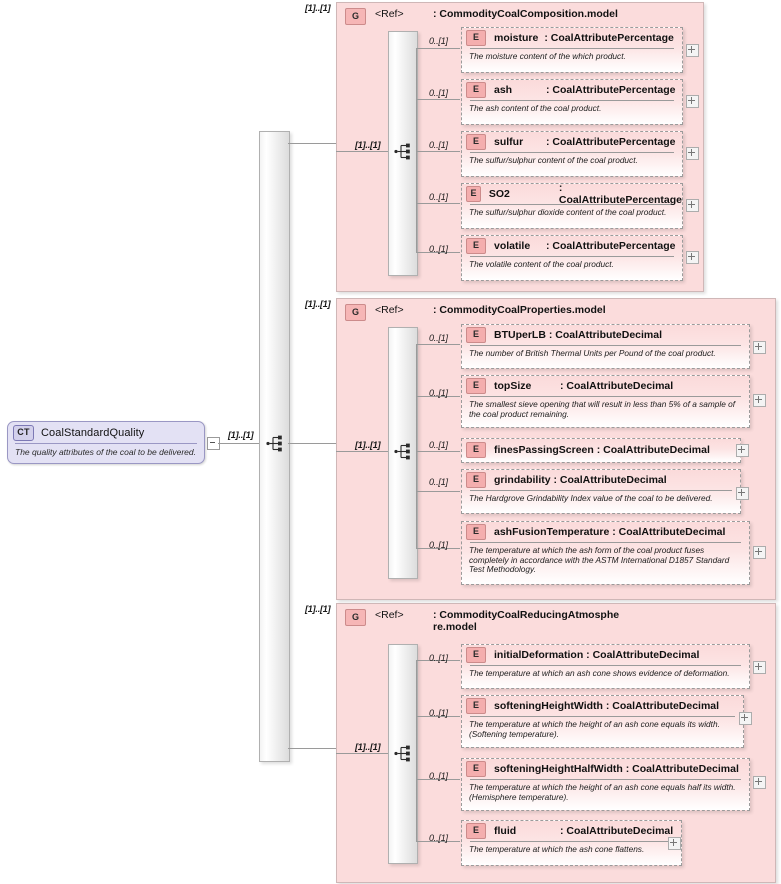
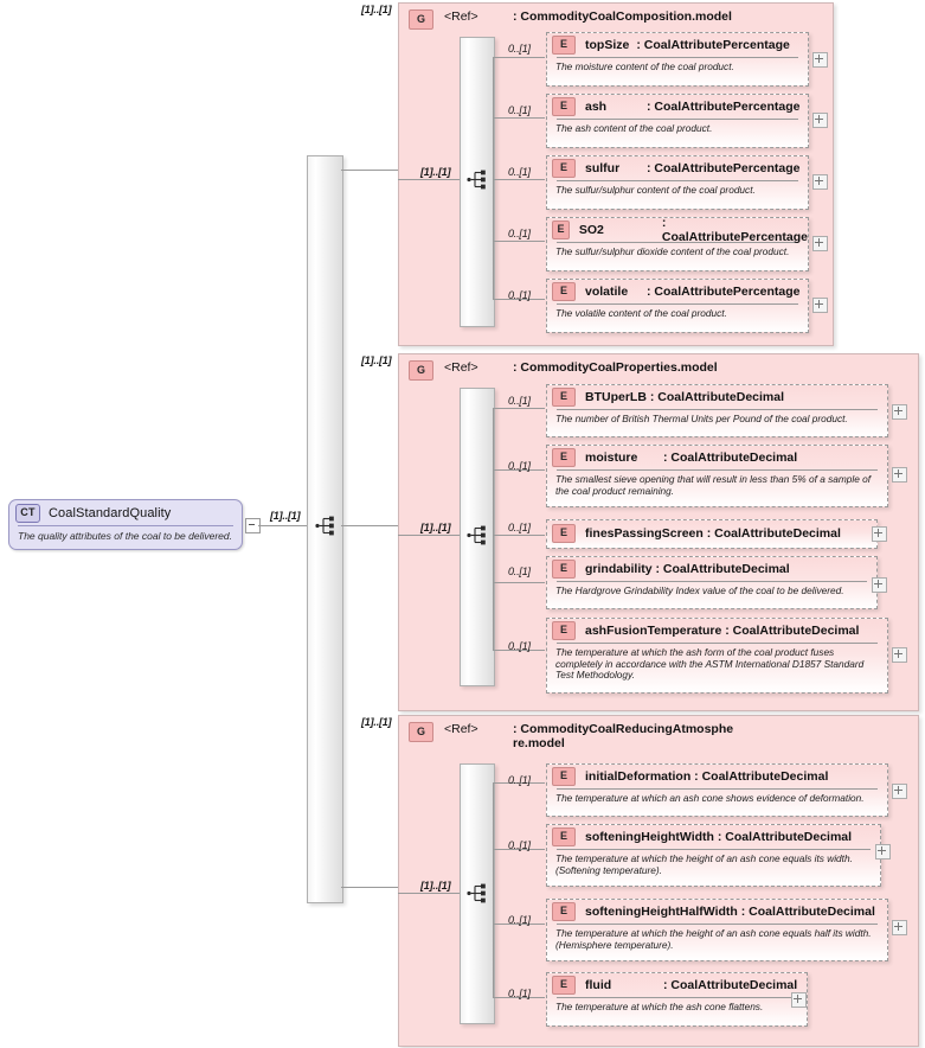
  CT
  CoalStandardQuality
  The quality attributes of the coal to be delivered.
  [1]..[1]
  [1]..[1]
  G
  <Ref>
  : CommodityCoalComposition.model
  [1]..[1]
  0..[1]
  E
- moisture
+ topSize
  : CoalAttributePercentage
- The moisture content of the which product.
+ The moisture content of the coal product.
  0..[1]
  E
  ash
  : CoalAttributePercentage
  The ash content of the coal product.
  0..[1]
  E
  sulfur
  : CoalAttributePercentage
  The sulfur/sulphur content of the coal product.
  0..[1]
  E
  SO2
  : CoalAttributePercentage
  The sulfur/sulphur dioxide content of the coal product.
  0..[1]
  E
  volatile
  : CoalAttributePercentage
  The volatile content of the coal product.
  [1]..[1]
  G
  <Ref>
  : CommodityCoalProperties.model
  [1]..[1]
  0..[1]
  E
  BTUperLB : CoalAttributeDecimal
  The number of British Thermal Units per Pound of the coal product.
  0..[1]
  E
- topSize
+ moisture
  : CoalAttributeDecimal
  The smallest sieve opening that will result in less than 5% of a sample of the coal product remaining.
  0..[1]
  E
  finesPassingScreen : CoalAttributeDecimal
  0..[1]
  E
  grindability : CoalAttributeDecimal
  The Hardgrove Grindability Index value of the coal to be delivered.
  0..[1]
  E
  ashFusionTemperature : CoalAttributeDecimal
  The temperature at which the ash form of the coal product fuses completely in accordance with the ASTM International D1857 Standard Test Methodology.
  [1]..[1]
  G
  <Ref>
  : CommodityCoalReducingAtmosphe
  re.model
  [1]..[1]
  0..[1]
  E
  initialDeformation : CoalAttributeDecimal
  The temperature at which an ash cone shows evidence of deformation.
  0..[1]
  E
  softeningHeightWidth : CoalAttributeDecimal
  The temperature at which the height of an ash cone equals its width. (Softening temperature).
  0..[1]
  E
  softeningHeightHalfWidth : CoalAttributeDecimal
  The temperature at which the height of an ash cone equals half its width. (Hemisphere temperature).
  0..[1]
  E
  fluid
  : CoalAttributeDecimal
  The temperature at which the ash cone flattens.
